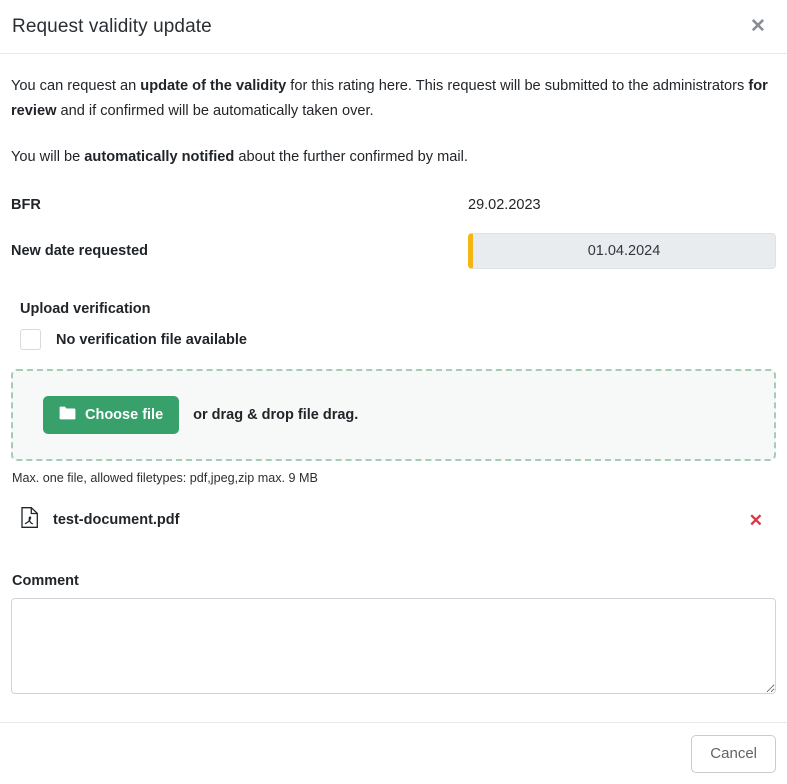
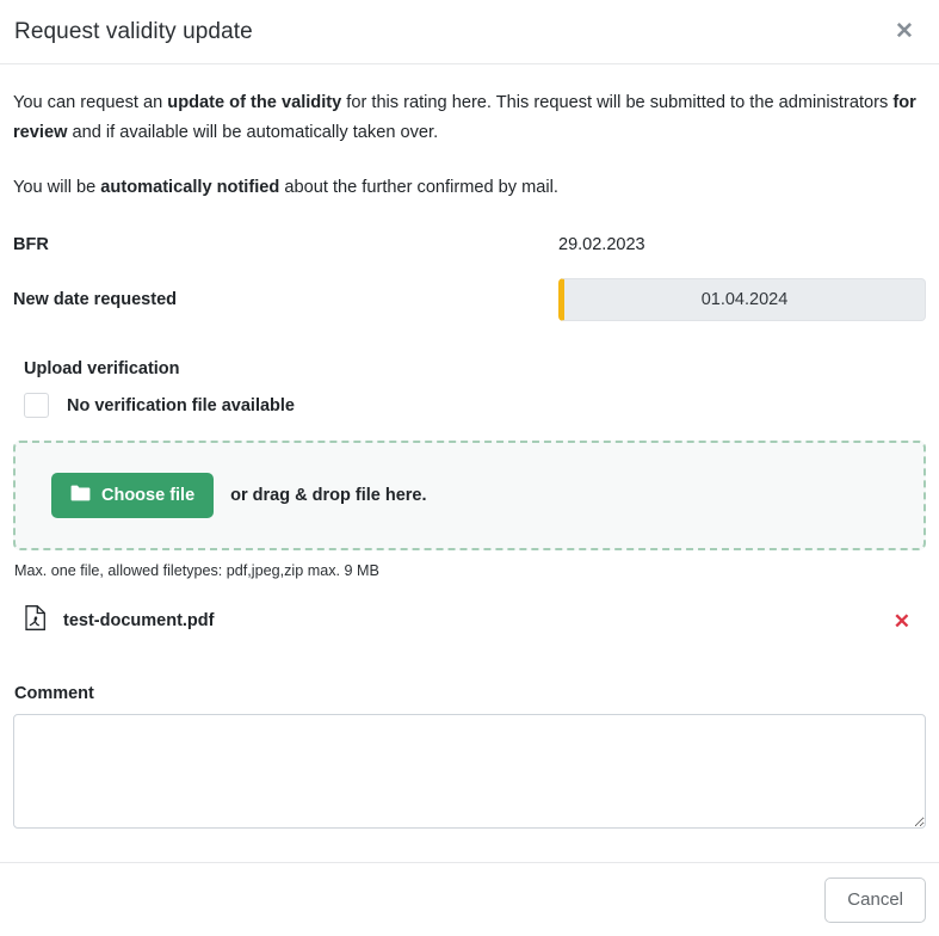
  Request validity update
  ✕
- You can request an update of the validity for this rating here. This request will be submitted to the administrators for review and if confirmed will be automatically taken over.
+ You can request an update of the validity for this rating here. This request will be submitted to the administrators for review and if available will be automatically taken over.
  You will be automatically notified about the further confirmed by mail.
  BFR
  29.02.2023
  New date requested
  01.04.2024
  Upload verification
  No verification file available
  Choose file
- or drag & drop file drag.
+ or drag & drop file here.
  Max. one file, allowed filetypes: pdf,jpeg,zip max. 9 MB
  test-document.pdf
  ✕
  Comment
  Cancel
